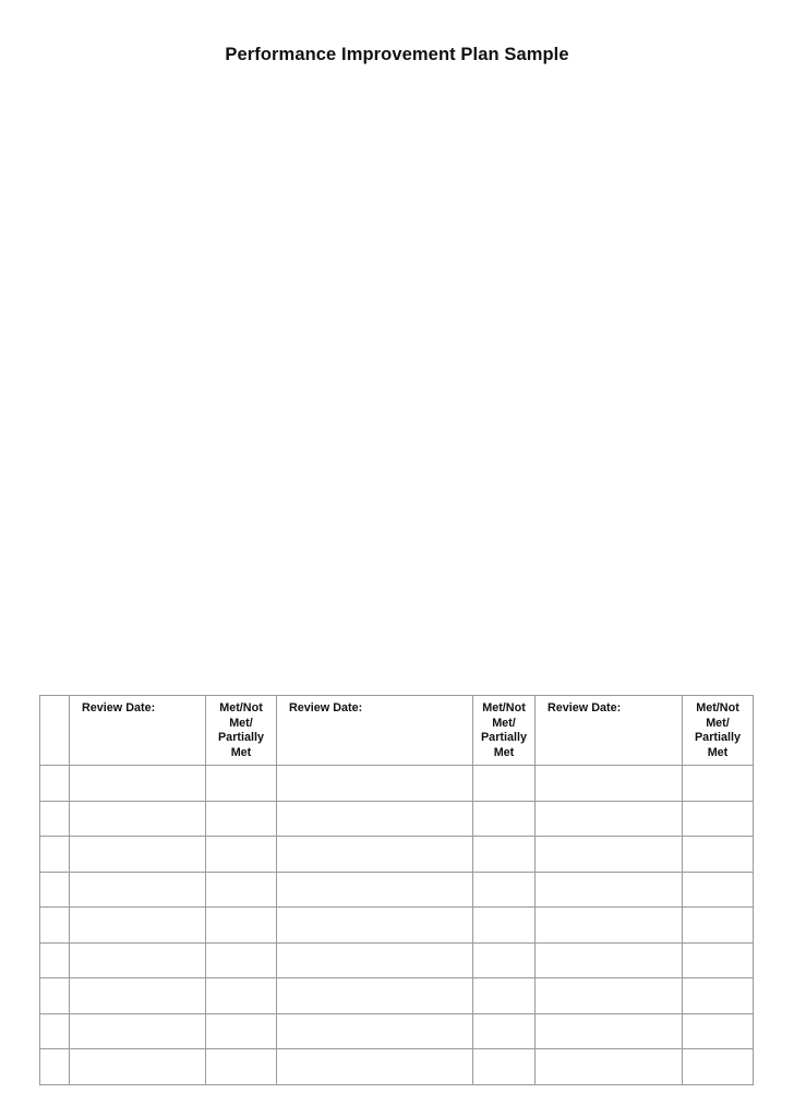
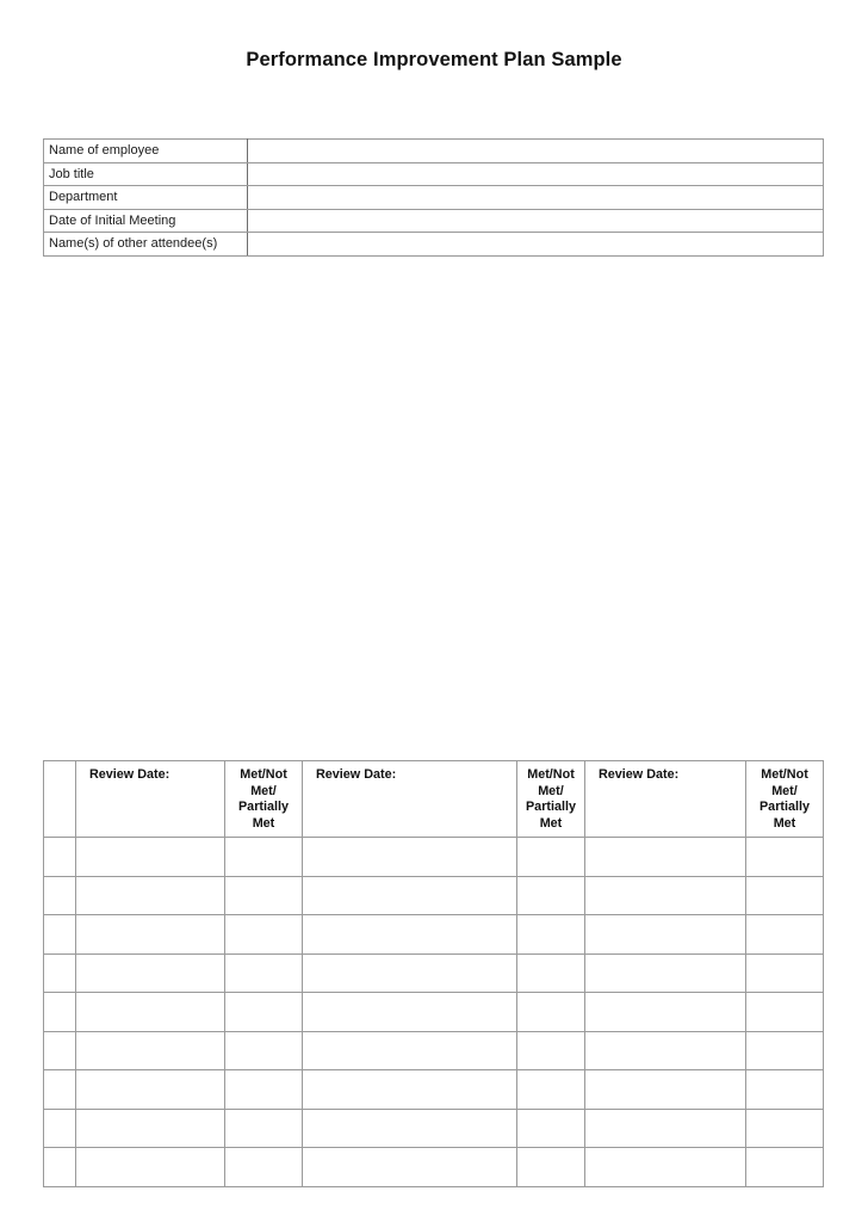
  Performance Improvement Plan Sample
+ Name of employee
+ Job title
+ Department
+ Date of Initial Meeting
+ Name(s) of other attendee(s)
  	Review Date:	Met/Not Met/ Partially Met	Review Date:	Met/Not Met/ Partially Met	Review Date:	Met/Not Met/ Partially Met
